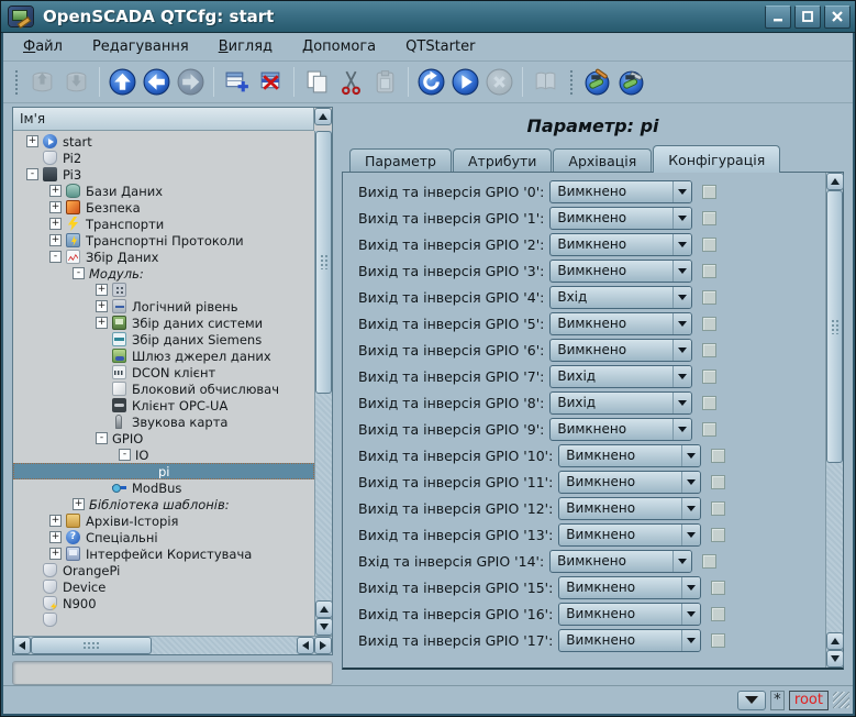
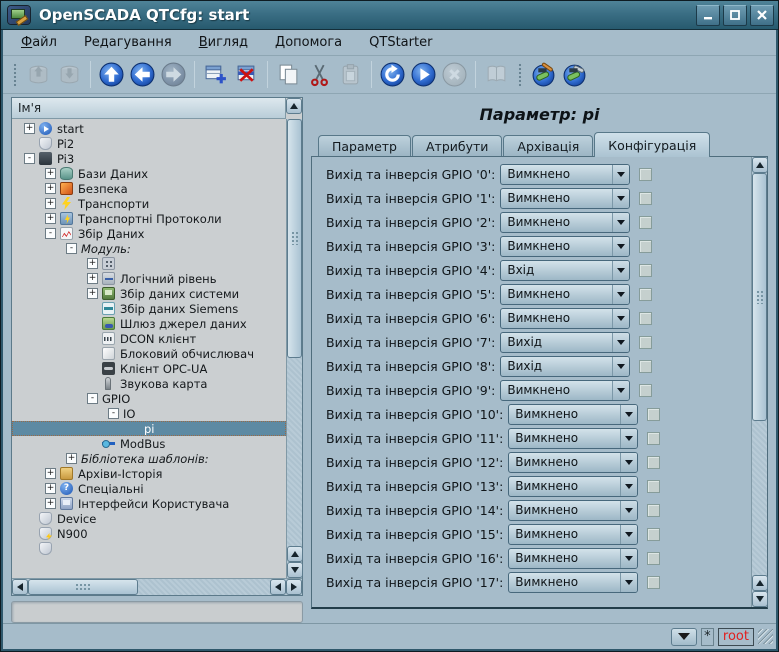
  OpenSCADA QTCfg: start
  Файл
  Редагування
  Вигляд
  Допомога
  QTStarter
  Ім'я
  start
  Pi2
  Pi3
  Бази Даних
  Безпека
  Транспорти
  Транспортні Протоколи
  Збір Даних
  Модуль:
  Логічний рівень
  Збір даних системи
  Збір даних Siemens
  Шлюз джерел даних
  DCON клієнт
  Блоковий обчислювач
  Клієнт OPC-UA
  Звукова карта
  GPIO
  IO
  pi
  ModBus
  Бібліотека шаблонів:
  Архіви-Історія
  Спеціальні
  Інтерфейси Користувача
- OrangePi
  Device
  N900
  Параметр: pi
  Параметр
  Атрибути
  Архівація
  Конфігурація
  Вихід та інверсія GPIO '0':
  Вимкнено
  Вихід та інверсія GPIO '1':
  Вимкнено
  Вихід та інверсія GPIO '2':
  Вимкнено
  Вихід та інверсія GPIO '3':
  Вимкнено
  Вихід та інверсія GPIO '4':
  Вхід
  Вихід та інверсія GPIO '5':
  Вимкнено
  Вихід та інверсія GPIO '6':
  Вимкнено
  Вихід та інверсія GPIO '7':
  Вихід
  Вихід та інверсія GPIO '8':
  Вихід
  Вихід та інверсія GPIO '9':
  Вимкнено
  Вихід та інверсія GPIO '10':
  Вимкнено
  Вихід та інверсія GPIO '11':
  Вимкнено
  Вихід та інверсія GPIO '12':
  Вимкнено
  Вихід та інверсія GPIO '13':
  Вимкнено
- Вхід та інверсія GPIO '14':
+ Вихід та інверсія GPIO '14':
  Вимкнено
  Вихід та інверсія GPIO '15':
  Вимкнено
  Вихід та інверсія GPIO '16':
  Вимкнено
  Вихід та інверсія GPIO '17':
  Вимкнено
  *
  root
